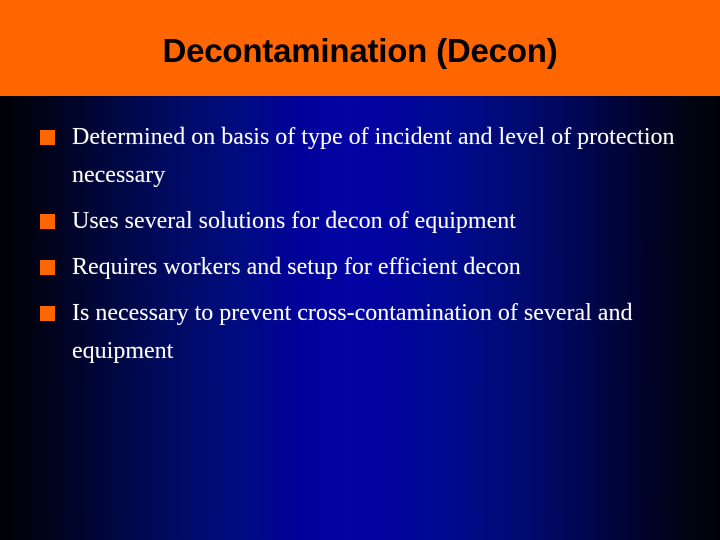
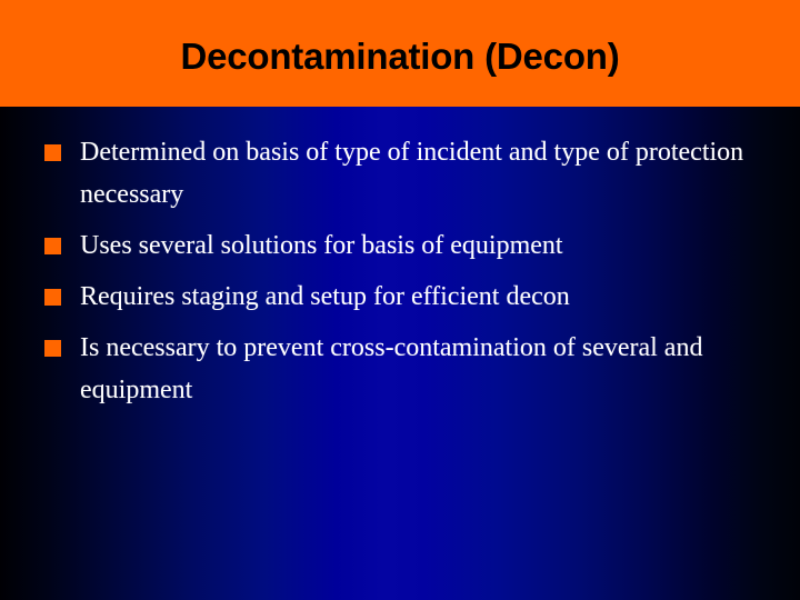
  Decontamination (Decon)
- Determined on basis of type of incident and level of protection necessary
+ Determined on basis of type of incident and type of protection necessary
- Uses several solutions for decon of equipment
+ Uses several solutions for basis of equipment
- Requires workers and setup for efficient decon
+ Requires staging and setup for efficient decon
  Is necessary to prevent cross-contamination of several and equipment
